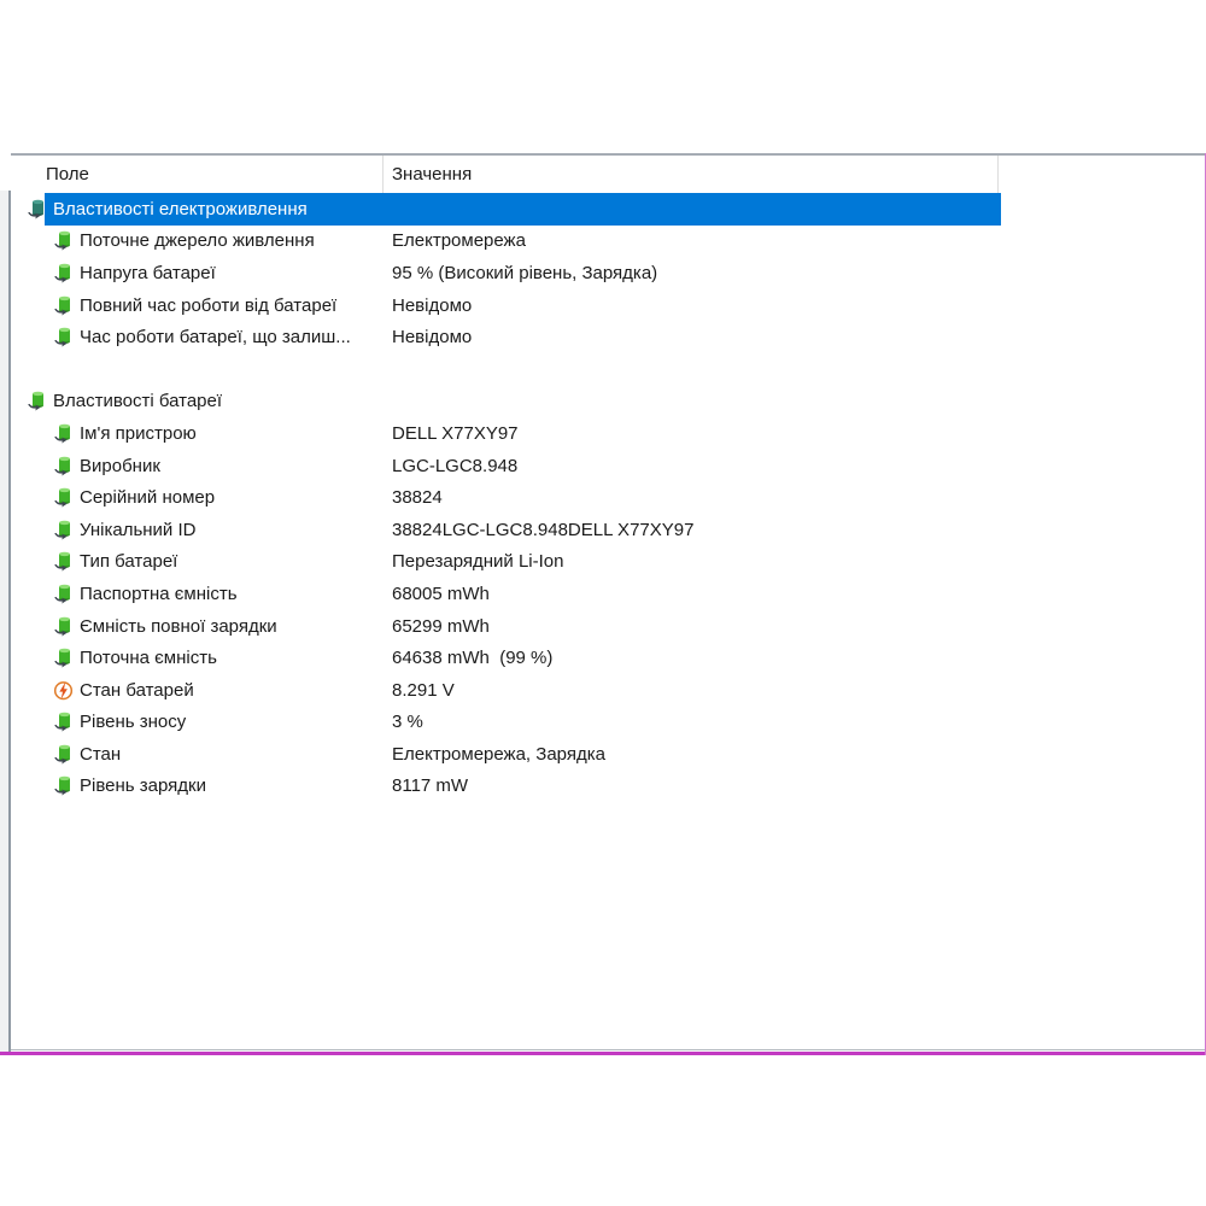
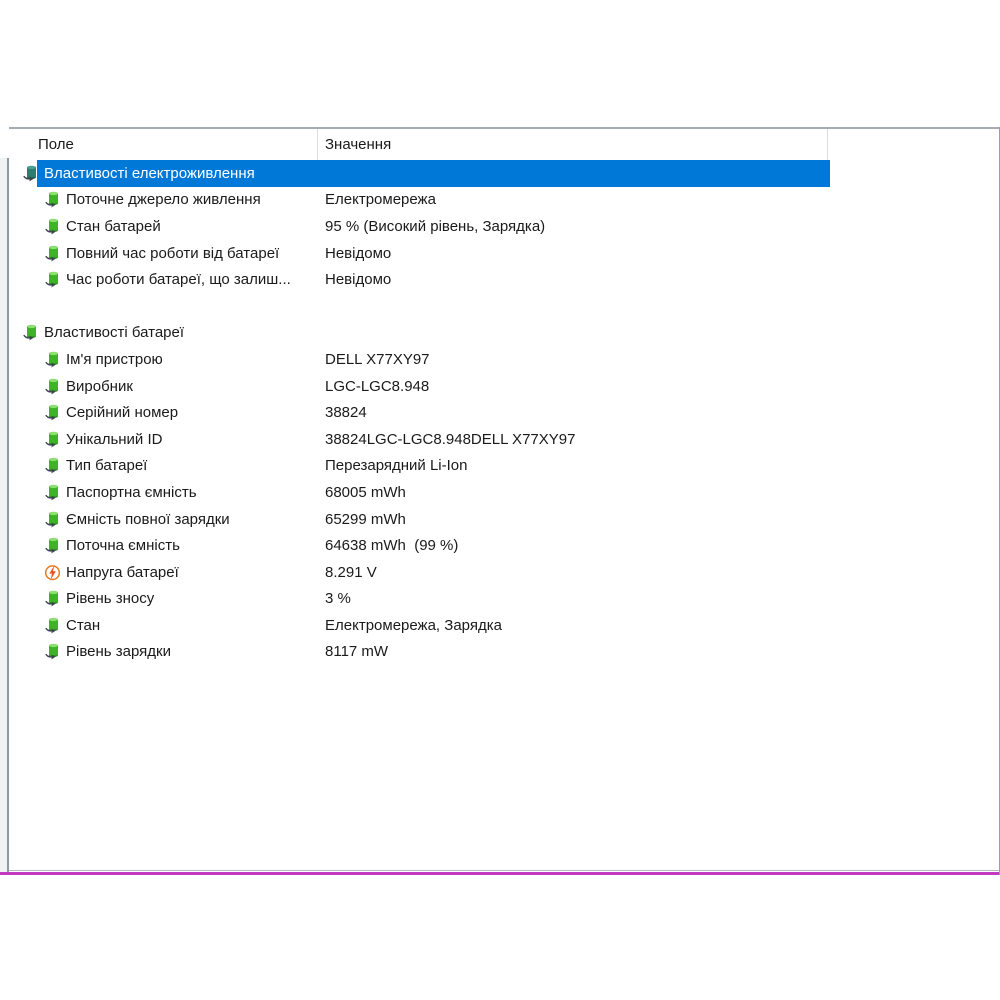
  Поле
  Значення
  Властивості електроживлення
  Поточне джерело живлення
  Електромережа
- Напруга батареї
+ Стан батарей
  95 % (Високий рівень, Зарядка)
  Повний час роботи від батареї
  Невідомо
  Час роботи батареї, що залиш...
  Невідомо
  Властивості батареї
  Ім'я пристрою
  DELL X77XY97
  Виробник
  LGC-LGC8.948
  Серійний номер
  38824
  Унікальний ID
  38824LGC-LGC8.948DELL X77XY97
  Тип батареї
  Перезарядний Li-Ion
  Паспортна ємність
  68005 mWh
  Ємність повної зарядки
  65299 mWh
  Поточна ємність
  64638 mWh (99 %)
- Стан батарей
+ Напруга батареї
  8.291 V
  Рівень зносу
  3 %
  Стан
  Електромережа, Зарядка
  Рівень зарядки
  8117 mW
